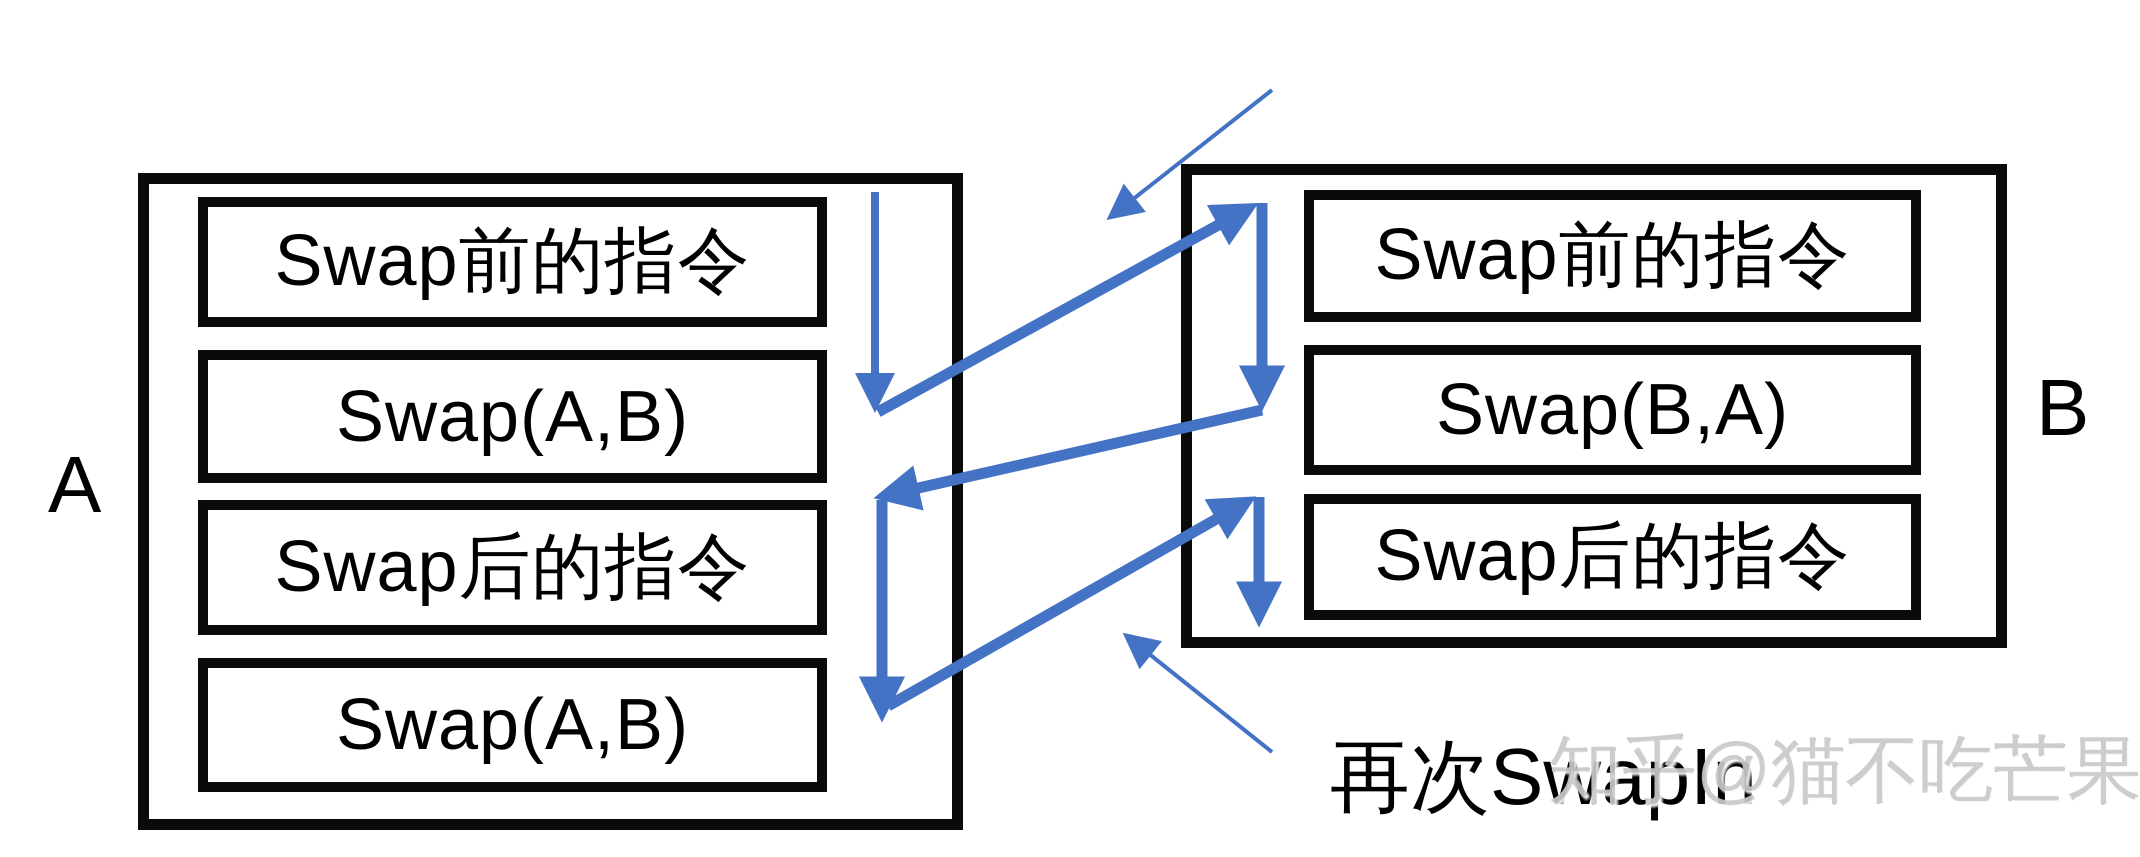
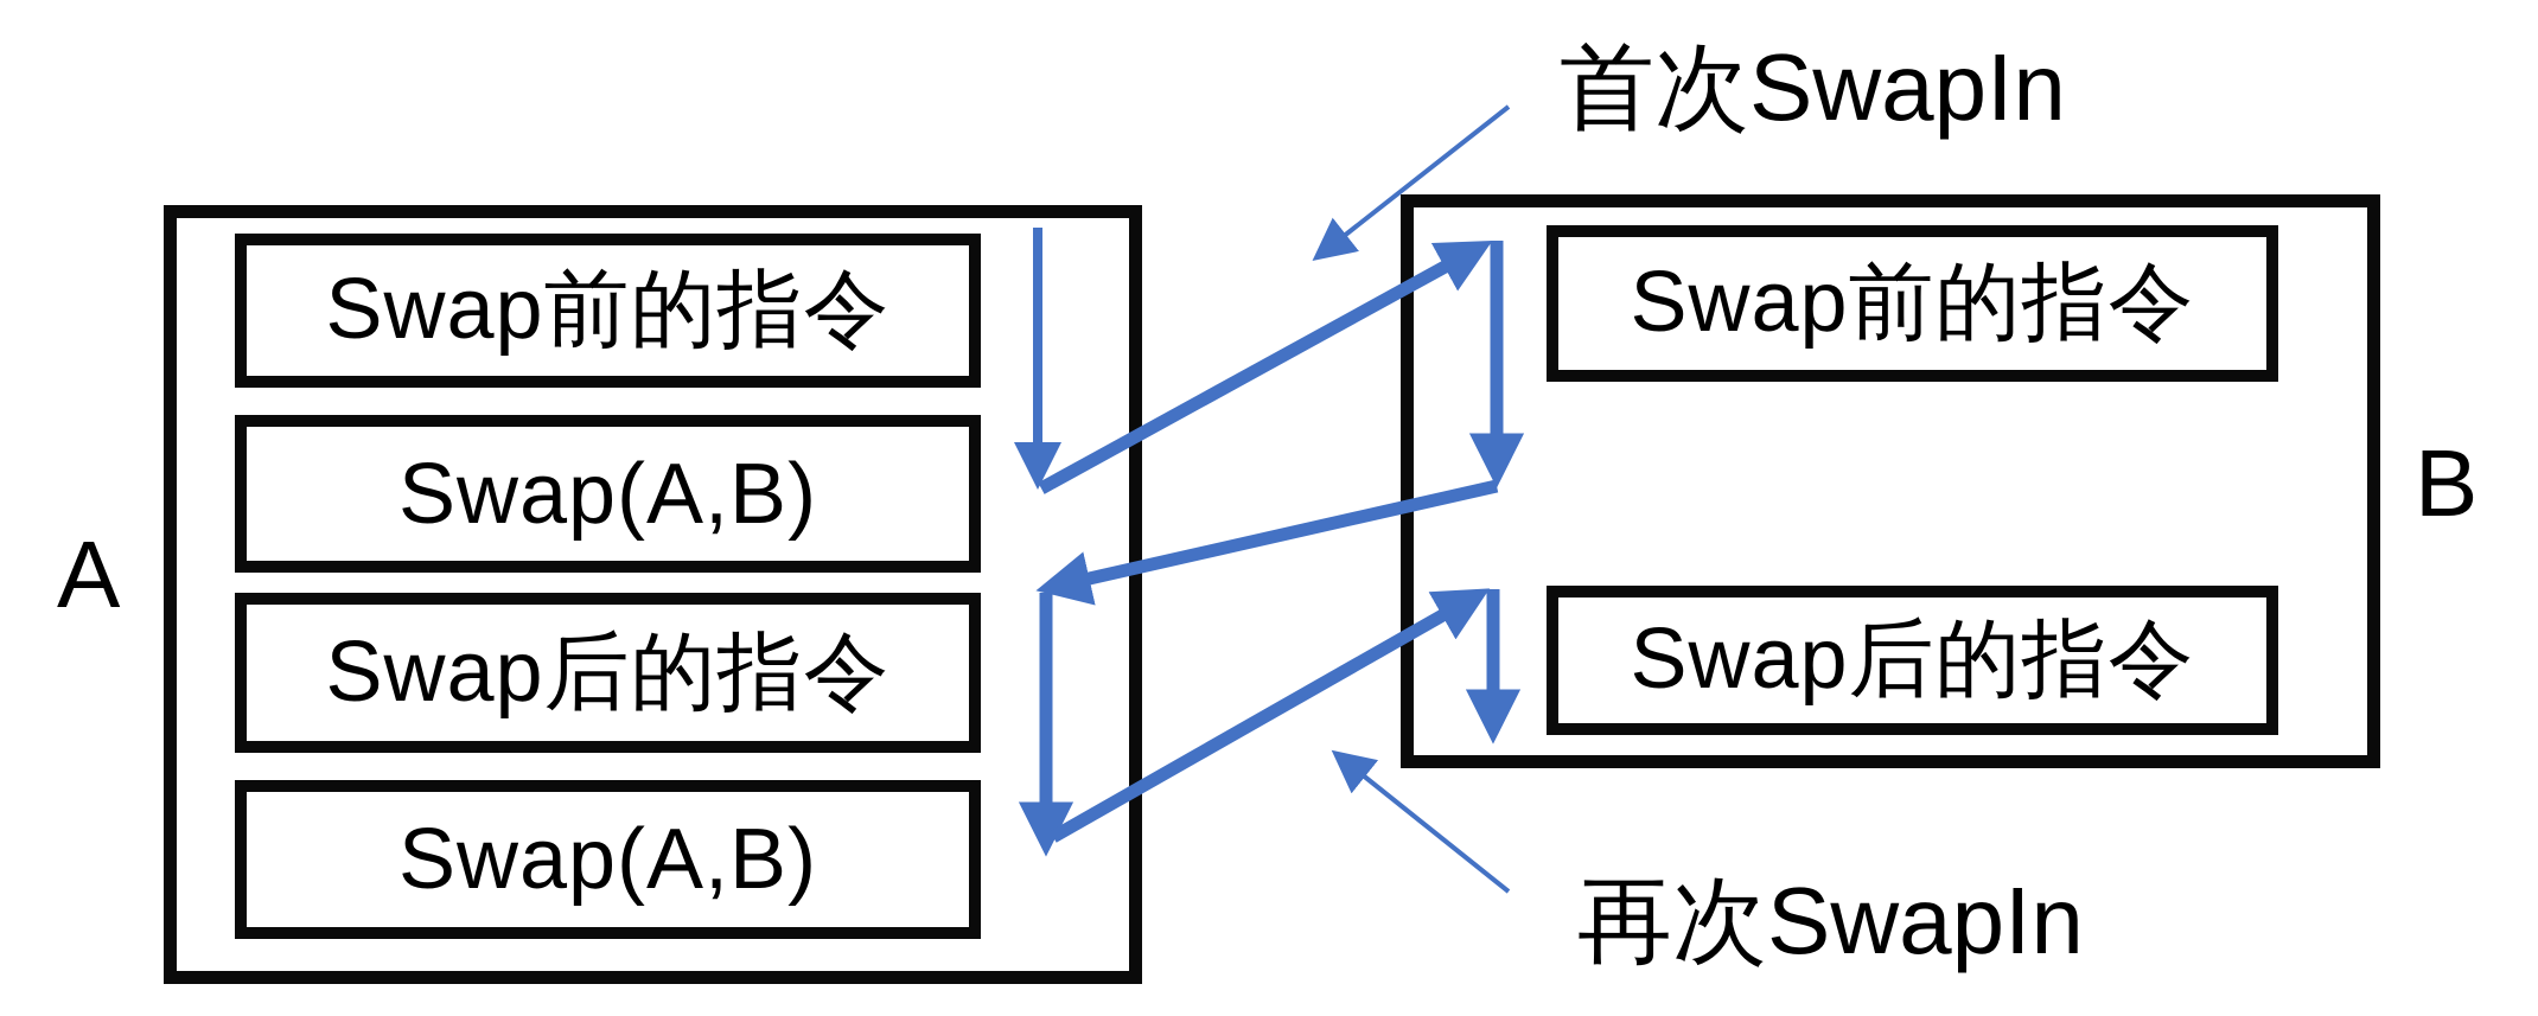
  A
  Swap前的指令
  Swap(A,B)
  Swap后的指令
  Swap(A,B)
  B
  Swap前的指令
- Swap(B,A)
  Swap后的指令
+ 首次SwapIn
  再次SwapIn
- 知乎@猫不吃芒果
